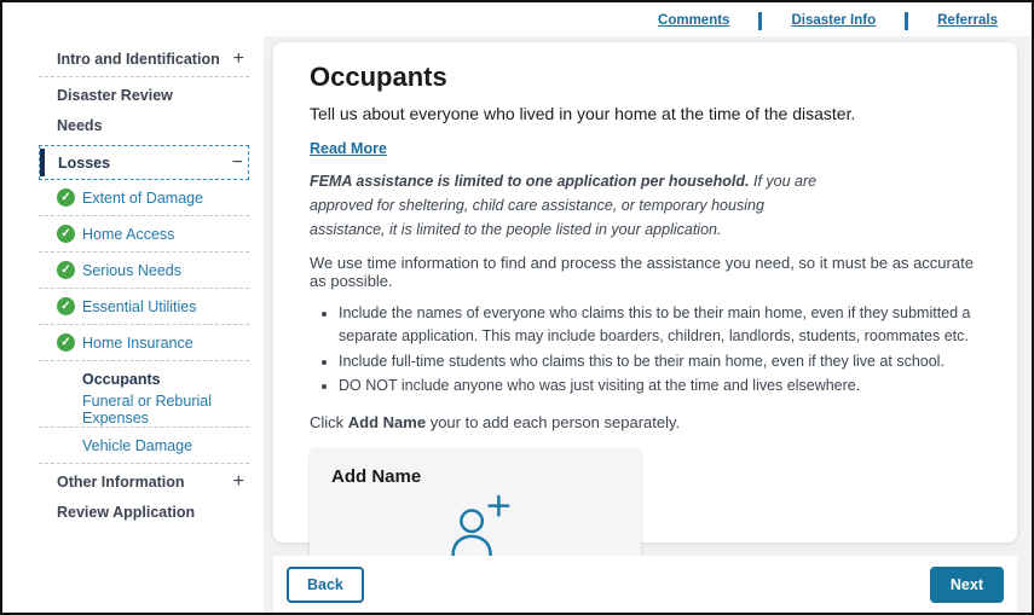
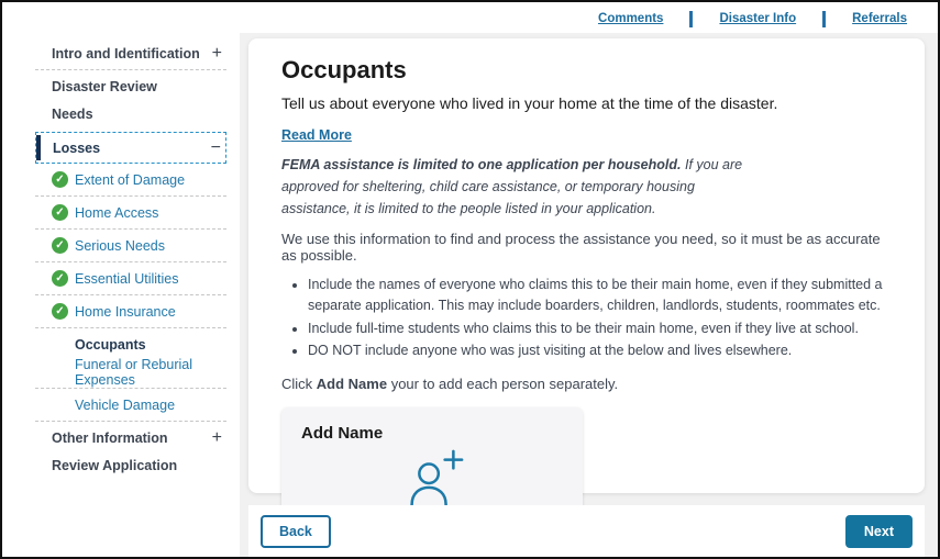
  Comments
  Disaster Info
  Referrals
  Intro and Identification
  +
  Disaster Review
  Needs
  Losses
  −
  ✓
  Extent of Damage
  ✓
  Home Access
  ✓
  Serious Needs
  ✓
  Essential Utilities
  ✓
  Home Insurance
  Occupants
  Funeral or Reburial Expenses
  Vehicle Damage
  Other Information
  +
  Review Application
  Occupants
  Tell us about everyone who lived in your home at the time of the disaster.
  Read More
  FEMA assistance is limited to one application per household. If you are approved for sheltering, child care assistance, or temporary housing assistance, it is limited to the people listed in your application.
- We use time information to find and process the assistance you need, so it must be as accurate as possible.
+ We use this information to find and process the assistance you need, so it must be as accurate as possible.
  Include the names of everyone who claims this to be their main home, even if they submitted a separate application. This may include boarders, children, landlords, students, roommates etc.
  Include full-time students who claims this to be their main home, even if they live at school.
- DO NOT include anyone who was just visiting at the time and lives elsewhere.
+ DO NOT include anyone who was just visiting at the below and lives elsewhere.
  Click Add Name your to add each person separately.
  Add Name
  Back
  Next
